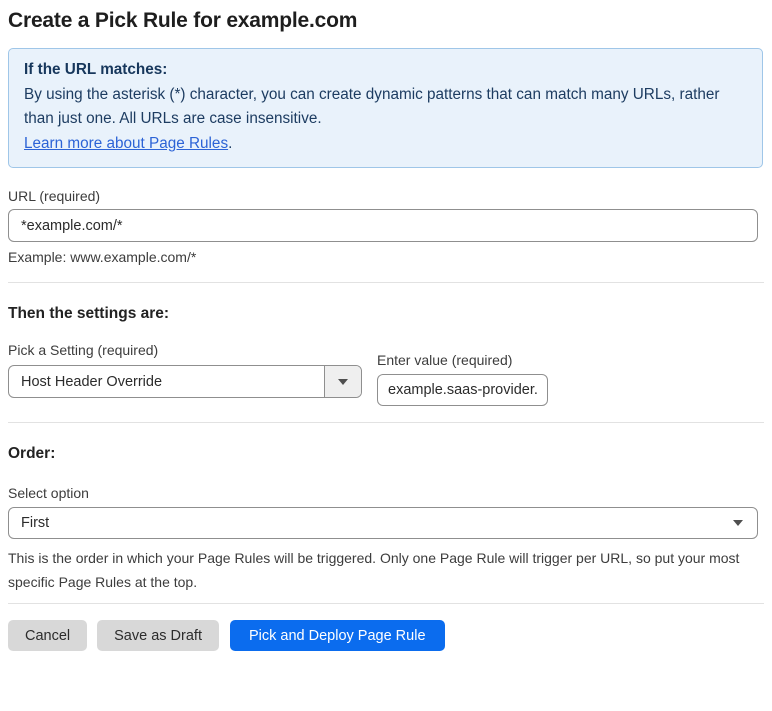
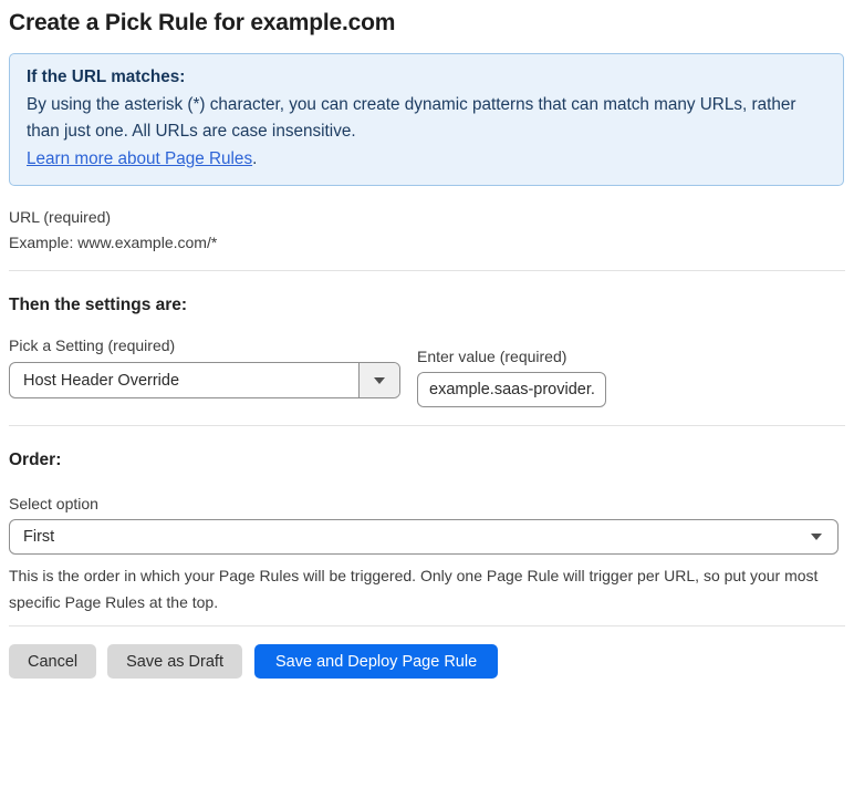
  Create a Pick Rule for example.com
  If the URL matches:
  By using the asterisk (*) character, you can create dynamic patterns that can match many URLs, rather than just one. All URLs are case insensitive.
  Learn more about Page Rules.
  URL (required)
- *example.com/*
  Example: www.example.com/*
  Then the settings are:
  Pick a Setting (required)
  Host Header Override
  Enter value (required)
  example.saas-provider.
  Order:
  Select option
  First
  This is the order in which your Page Rules will be triggered. Only one Page Rule will trigger per URL, so put your most specific Page Rules at the top.
  Cancel
  Save as Draft
- Pick and Deploy Page Rule
+ Save and Deploy Page Rule
